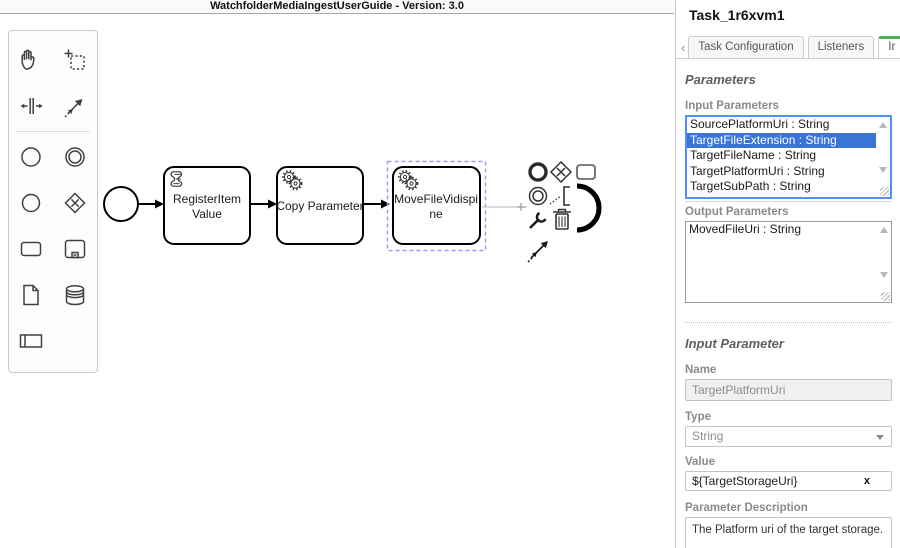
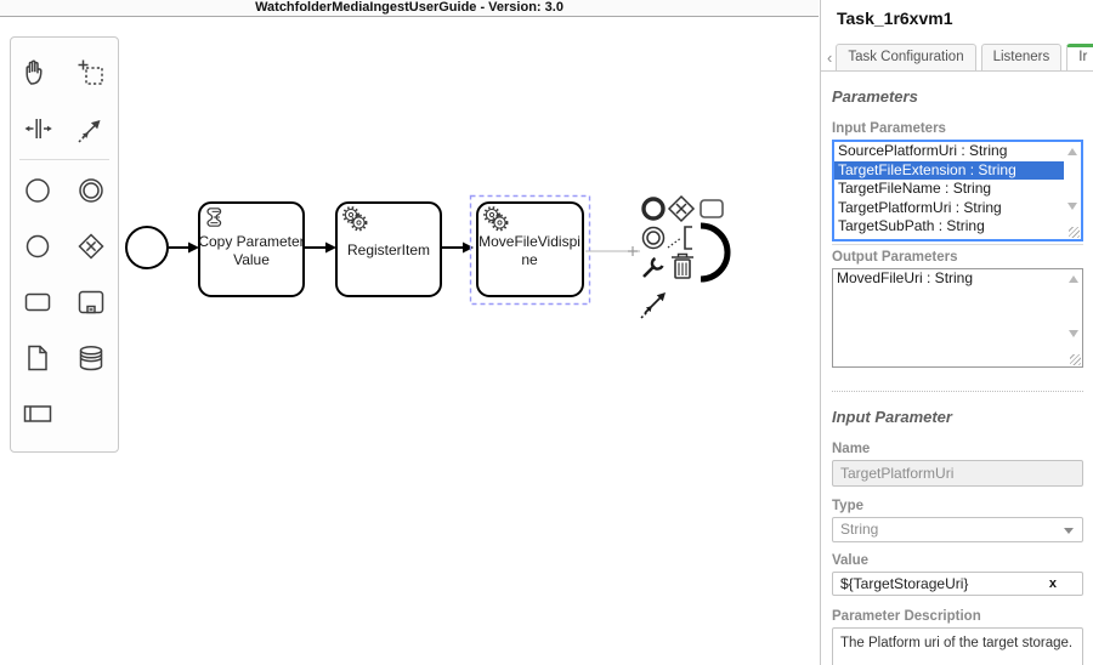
  WatchfolderMediaIngestUserGuide - Version: 3.0
- RegisterItem
+ Copy Parameter
  Value
- Copy Parameter
+ RegisterItem
  MoveFileVidispi
  ne
  Task_1r6xvm1
  ‹
  Task Configuration
  Listeners
  Ir
  Parameters
  Input Parameters
  SourcePlatformUri : String
  TargetFileExtension : String
  TargetFileName : String
  TargetPlatformUri : String
  TargetSubPath : String
  Output Parameters
  MovedFileUri : String
  Input Parameter
  Name
  TargetPlatformUri
  Type
  String
  Value
  ${TargetStorageUri}
  x
  Parameter Description
  The Platform uri of the target storage.
